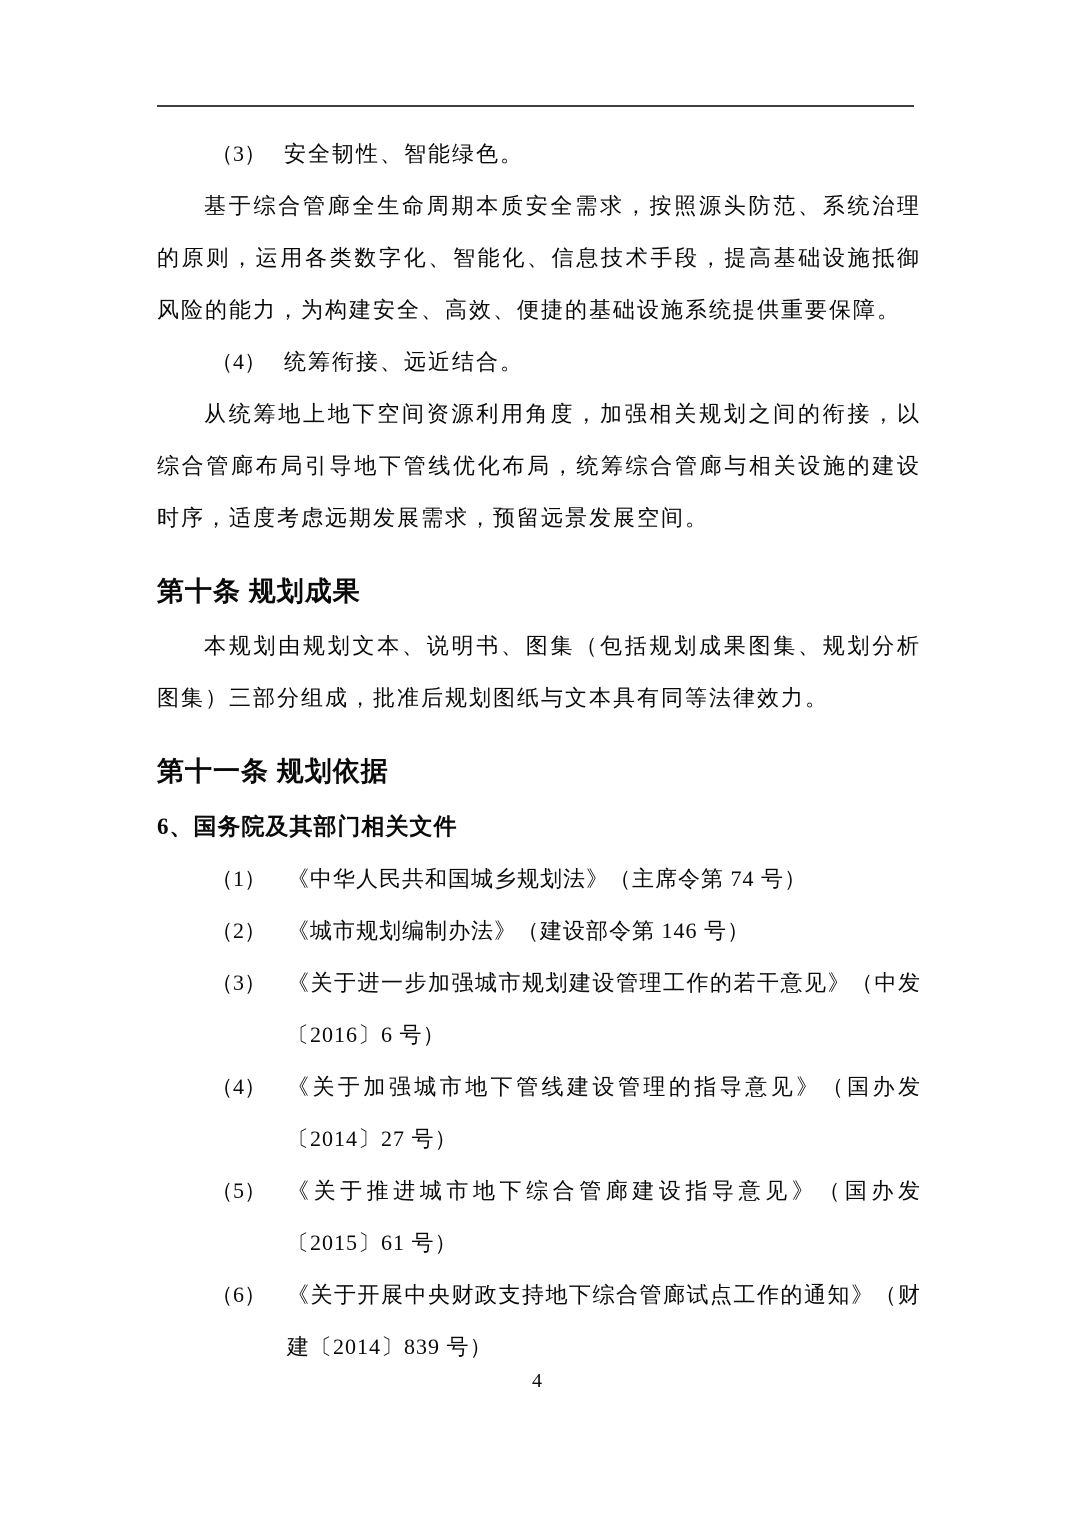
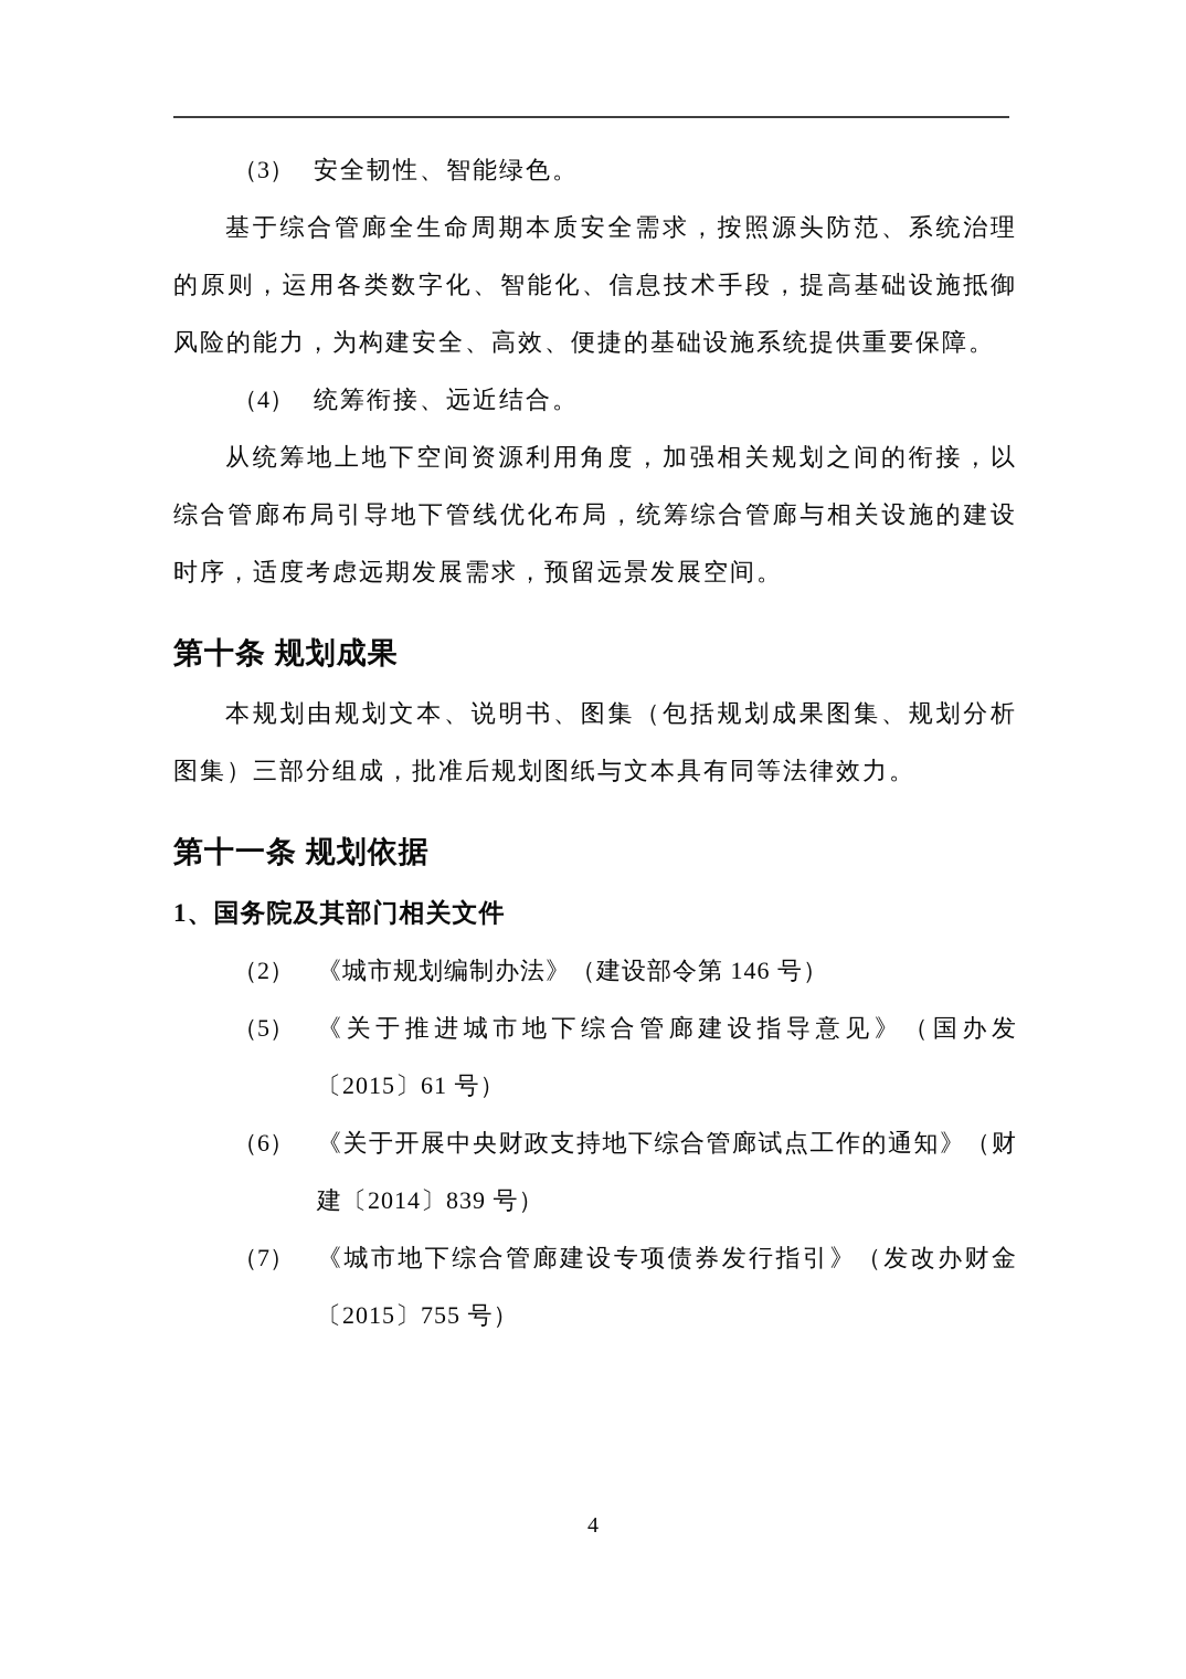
  （3） 安全韧性、智能绿色。
  基于综合管廊全生命周期本质安全需求，按照源头防范、系统治理的原则，运用各类数字化、智能化、信息技术手段，提高基础设施抵御风险的能力，为构建安全、高效、便捷的基础设施系统提供重要保障。
  （4） 统筹衔接、远近结合。
  从统筹地上地下空间资源利用角度，加强相关规划之间的衔接，以综合管廊布局引导地下管线优化布局，统筹综合管廊与相关设施的建设时序，适度考虑远期发展需求，预留远景发展空间。
  第十条 规划成果
  本规划由规划文本、说明书、图集（包括规划成果图集、规划分析图集）三部分组成，批准后规划图纸与文本具有同等法律效力。
  第十一条 规划依据
- 6、国务院及其部门相关文件
+ 1、国务院及其部门相关文件
- （1）
- 《中华人民共和国城乡规划法》（主席令第 74 号）
  （2）
  《城市规划编制办法》（建设部令第 146 号）
- （3）
- 《关于进一步加强城市规划建设管理工作的若干意见》（中发〔2016〕6 号）
- （4）
- 《关于加强城市地下管线建设管理的指导意见》（国办发〔2014〕27 号）
  （5）
  《关于推进城市地下综合管廊建设指导意见》（国办发〔2015〕61 号）
  （6）
  《关于开展中央财政支持地下综合管廊试点工作的通知》（财建〔2014〕839 号）
+ （7）
+ 《城市地下综合管廊建设专项债券发行指引》（发改办财金〔2015〕755 号）
  4
